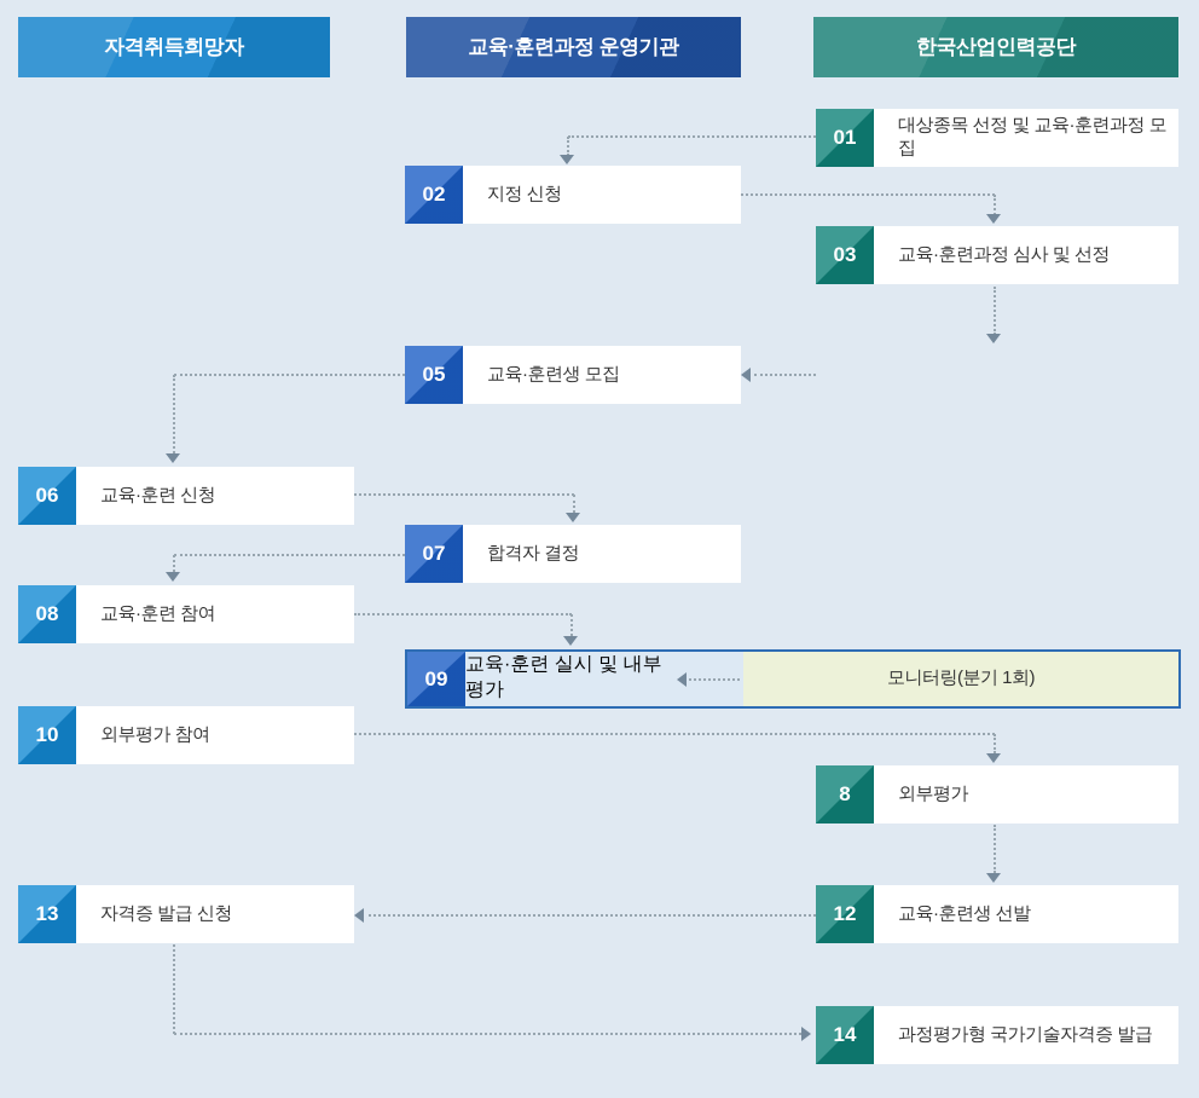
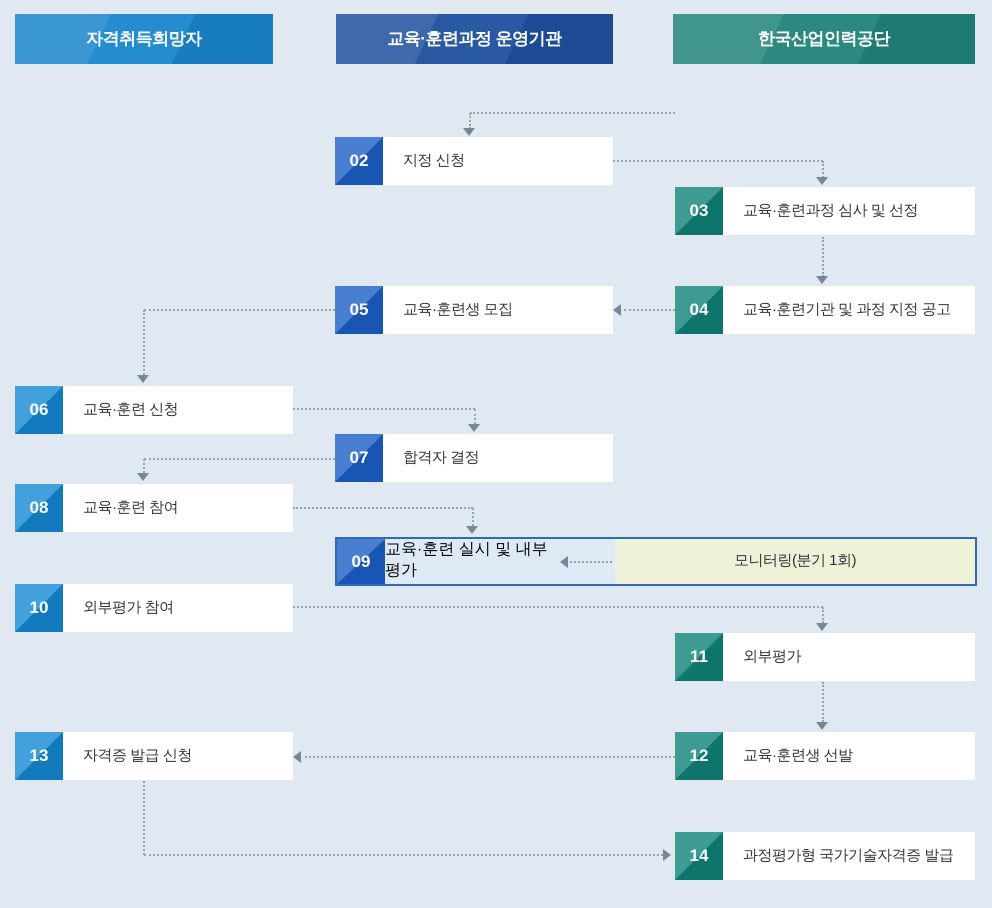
  자격취득희망자
  교육·훈련과정 운영기관
  한국산업인력공단
- 01
- 대상종목 선정 및 교육·훈련과정 모집
  02
  지정 신청
  03
  교육·훈련과정 심사 및 선정
+ 04
+ 교육·훈련기관 및 과정 지정 공고
  05
  교육·훈련생 모집
  06
  교육·훈련 신청
  07
  합격자 결정
  08
  교육·훈련 참여
  09
  교육·훈련 실시 및 내부평가
  모니터링(분기 1회)
  10
  외부평가 참여
- 8
+ 11
  외부평가
  12
  교육·훈련생 선발
  13
  자격증 발급 신청
  14
  과정평가형 국가기술자격증 발급
